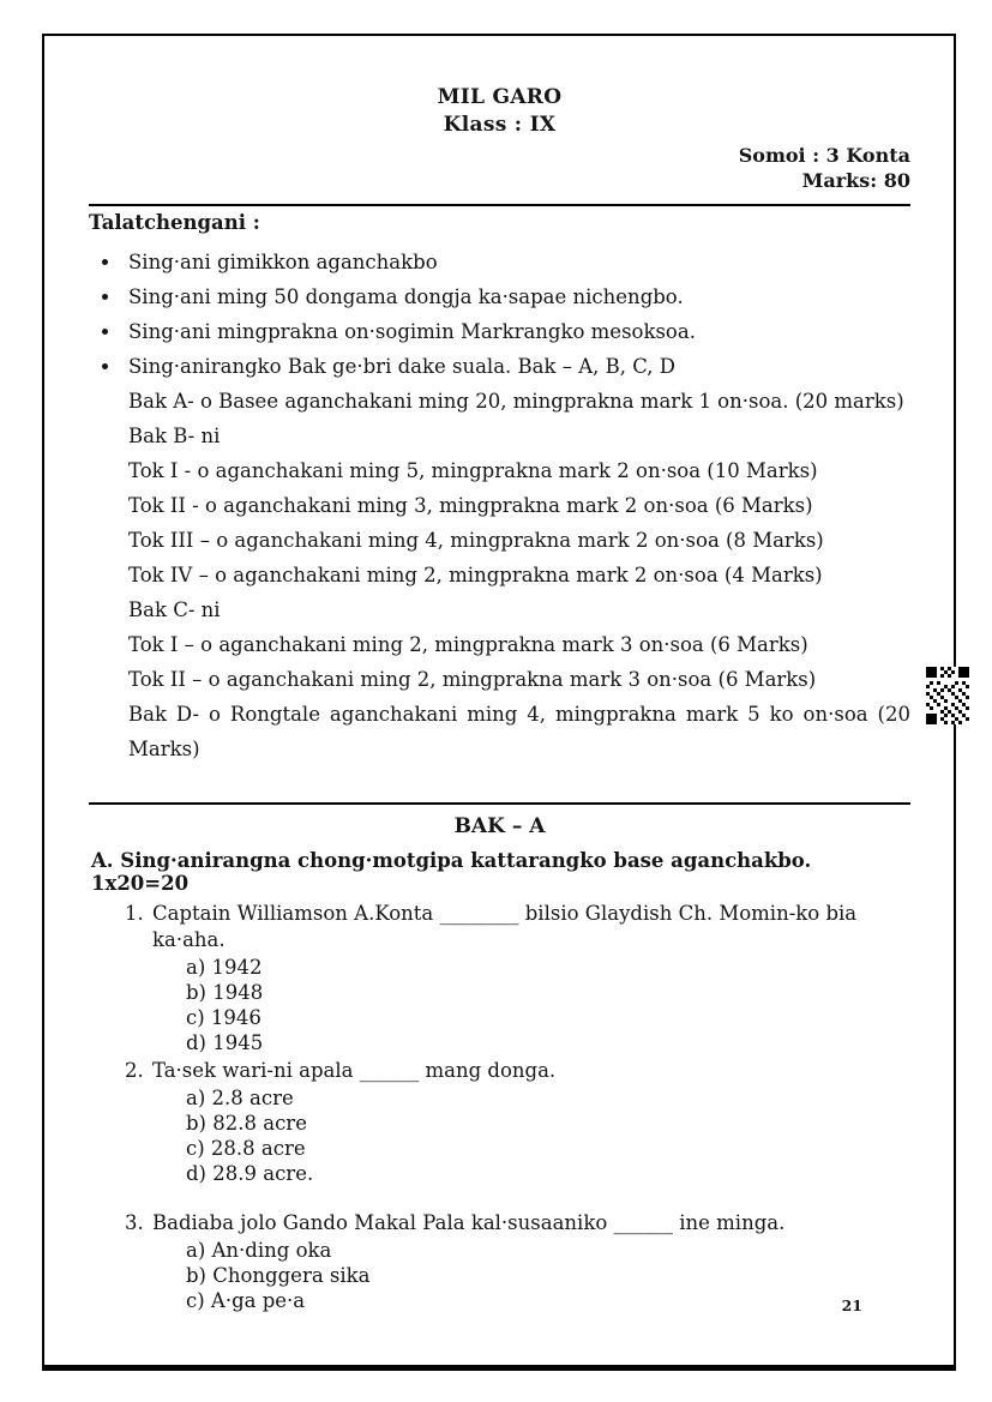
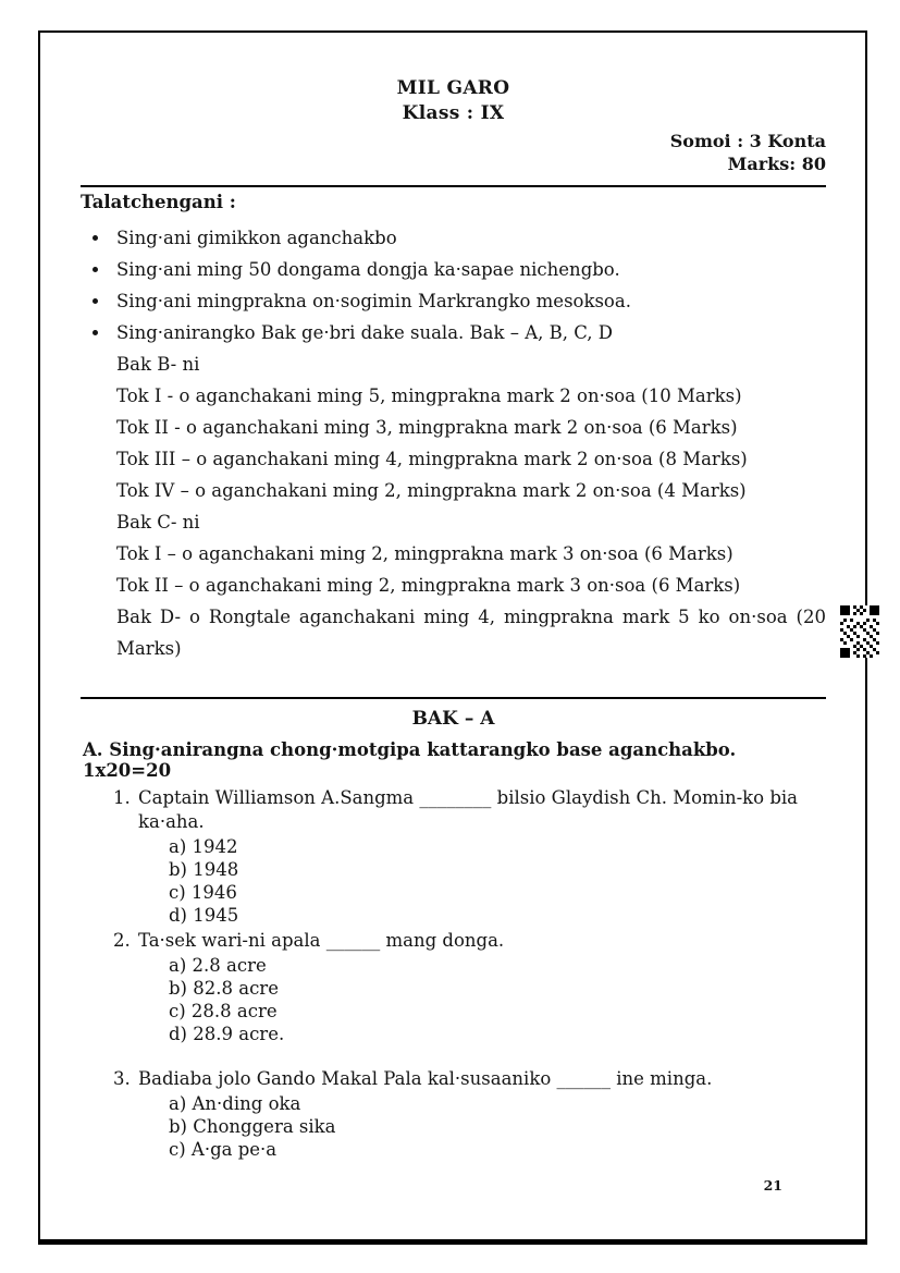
  MIL GARO
  Klass : IX
  Somoi : 3 Konta
  Marks: 80
  Talatchengani :
  Sing·ani gimikkon aganchakbo
  Sing·ani ming 50 dongama dongja ka·sapae nichengbo.
  Sing·ani mingprakna on·sogimin Markrangko mesoksoa.
  Sing·anirangko Bak ge·bri dake suala. Bak – A, B, C, D
- Bak A- o Basee aganchakani ming 20, mingprakna mark 1 on·soa. (20 marks)
  Bak B- ni
  Tok I - o aganchakani ming 5, mingprakna mark 2 on·soa (10 Marks)
  Tok II - o aganchakani ming 3, mingprakna mark 2 on·soa (6 Marks)
  Tok III – o aganchakani ming 4, mingprakna mark 2 on·soa (8 Marks)
  Tok IV – o aganchakani ming 2, mingprakna mark 2 on·soa (4 Marks)
  Bak C- ni
  Tok I – o aganchakani ming 2, mingprakna mark 3 on·soa (6 Marks)
  Tok II – o aganchakani ming 2, mingprakna mark 3 on·soa (6 Marks)
  Bak D- o Rongtale aganchakani ming 4, mingprakna mark 5 ko on·soa (20 Marks)
  BAK – A
  A. Sing·anirangna chong·motgipa kattarangko base aganchakbo. 1x20=20
  1.
- Captain Williamson A.Konta ________ bilsio Glaydish Ch. Momin-ko bia ka·aha.
+ Captain Williamson A.Sangma ________ bilsio Glaydish Ch. Momin-ko bia ka·aha.
  a) 1942
  b) 1948
  c) 1946
  d) 1945
  2.
  Ta·sek wari-ni apala ______ mang donga.
  a) 2.8 acre
  b) 82.8 acre
  c) 28.8 acre
  d) 28.9 acre.
  3.
  Badiaba jolo Gando Makal Pala kal·susaaniko ______ ine minga.
  a) An·ding oka
  b) Chonggera sika
  c) A·ga pe·a
  21
